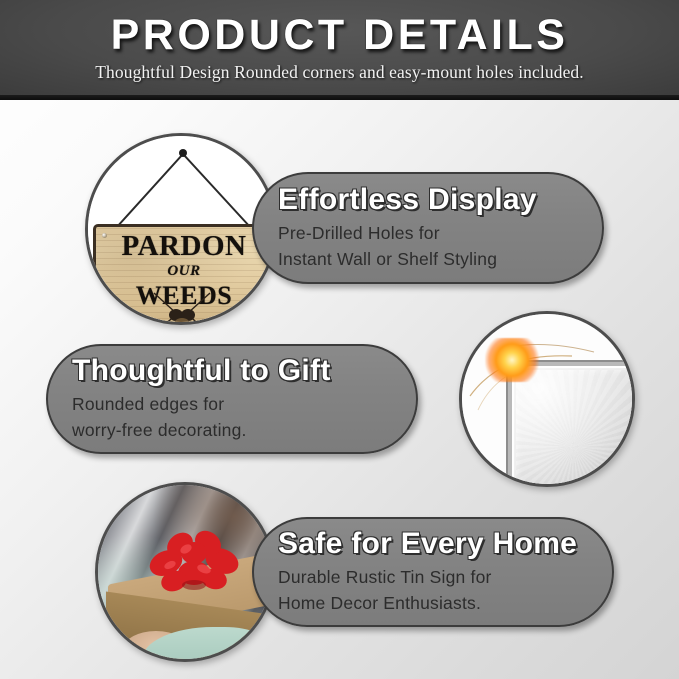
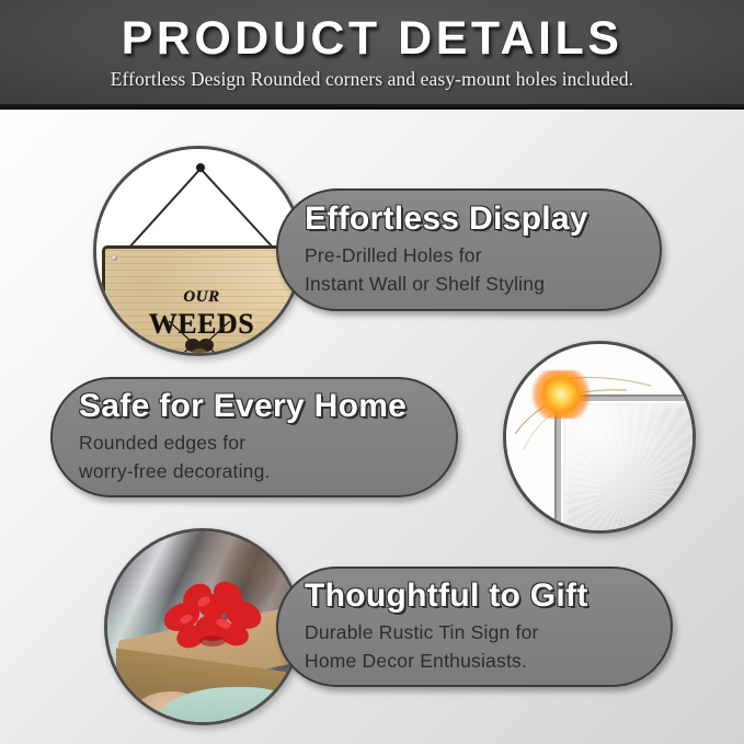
  PRODUCT DETAILS
- Thoughtful Design Rounded corners and easy-mount holes included.
+ Effortless Design Rounded corners and easy-mount holes included.
- PARDON
  OUR
  WEES
  Effortless Display
  Pre-Drilled Holes for
  Instant Wall or Shelf Styling
- Thoughtful to Gift
+ Safe for Every Home
  Rounded edges for
  worry-free decorating.
- Safe for Every Home
+ Thoughtful to Gift
  Durable Rustic Tin Sign for
  Home Decor Enthusiasts.
